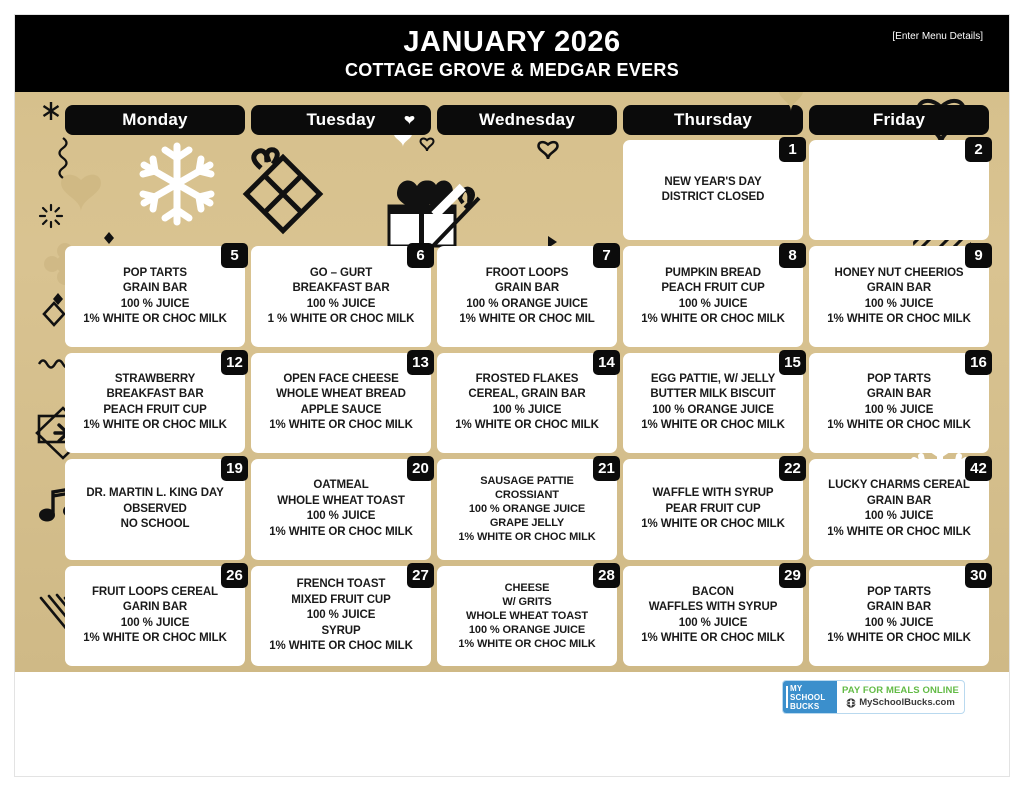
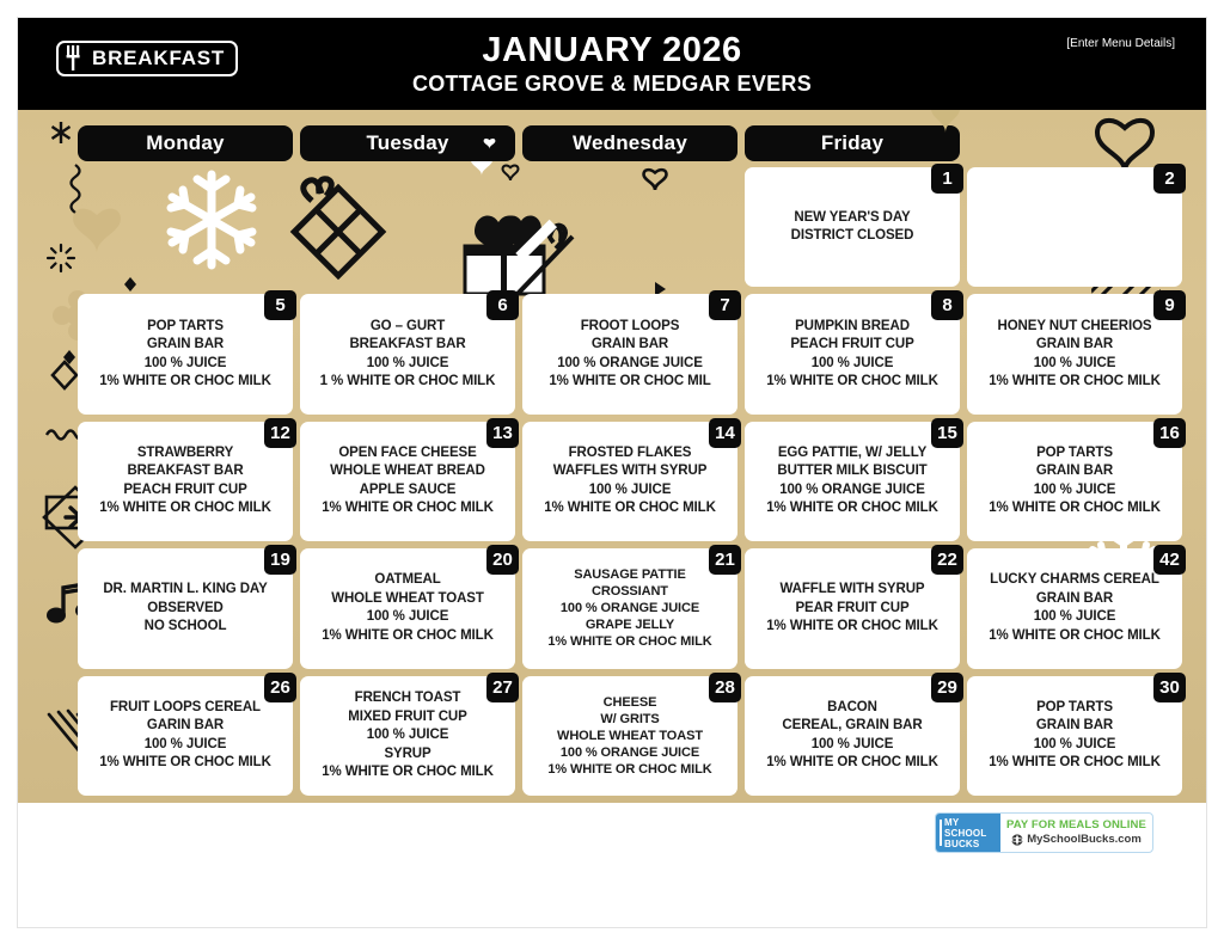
+ BREAKFAST
  JANUARY 2026
  COTTAGE GROVE & MEDGAR EVERS
  [Enter Menu Details]
  Monday
  Tuesday
  Wednesday
- Thursday
  Friday
  1
  NEW YEAR'S DAY
  DISTRICT CLOSED
  2
  5
  POP TARTS
  GRAIN BAR
  100 % JUICE
  1% WHITE OR CHOC MILK
  6
  GO – GURT
  BREAKFAST BAR
  100 % JUICE
  1 % WHITE OR CHOC MILK
  7
  FROOT LOOPS
  GRAIN BAR
  100 % ORANGE JUICE
  1% WHITE OR CHOC MIL
  8
  PUMPKIN BREAD
  PEACH FRUIT CUP
  100 % JUICE
  1% WHITE OR CHOC MILK
  9
  HONEY NUT CHEERIOS
  GRAIN BAR
  100 % JUICE
  1% WHITE OR CHOC MILK
  12
  STRAWBERRY
  BREAKFAST BAR
  PEACH FRUIT CUP
  1% WHITE OR CHOC MILK
  13
  OPEN FACE CHEESE
  WHOLE WHEAT BREAD
  APPLE SAUCE
  1% WHITE OR CHOC MILK
  14
  FROSTED FLAKES
- CEREAL, GRAIN BAR
+ WAFFLES WITH SYRUP
  100 % JUICE
  1% WHITE OR CHOC MILK
  15
  EGG PATTIE, W/ JELLY
  BUTTER MILK BISCUIT
  100 % ORANGE JUICE
  1% WHITE OR CHOC MILK
  16
  POP TARTS
  GRAIN BAR
  100 % JUICE
  1% WHITE OR CHOC MILK
  19
  DR. MARTIN L. KING DAY
  OBSERVED
  NO SCHOOL
  20
  OATMEAL
  WHOLE WHEAT TOAST
  100 % JUICE
  1% WHITE OR CHOC MILK
  21
  SAUSAGE PATTIE
  CROSSIANT
  100 % ORANGE JUICE
  GRAPE JELLY
  1% WHITE OR CHOC MILK
  22
  WAFFLE WITH SYRUP
  PEAR FRUIT CUP
  1% WHITE OR CHOC MILK
  42
  LUCKY CHARMS CEREAL
  GRAIN BAR
  100 % JUICE
  1% WHITE OR CHOC MILK
  26
  FRUIT LOOPS CEREAL
  GARIN BAR
  100 % JUICE
  1% WHITE OR CHOC MILK
  27
  FRENCH TOAST
  MIXED FRUIT CUP
  100 % JUICE
  SYRUP
  1% WHITE OR CHOC MILK
  28
  CHEESE
  W/ GRITS
  WHOLE WHEAT TOAST
  100 % ORANGE JUICE
  1% WHITE OR CHOC MILK
  29
  BACON
- WAFFLES WITH SYRUP
+ CEREAL, GRAIN BAR
  100 % JUICE
  1% WHITE OR CHOC MILK
  30
  POP TARTS
  GRAIN BAR
  100 % JUICE
  1% WHITE OR CHOC MILK
  MY
  SCHOOL
  BUCKS
  PAY FOR MEALS ONLINE
  MySchoolBucks.com
